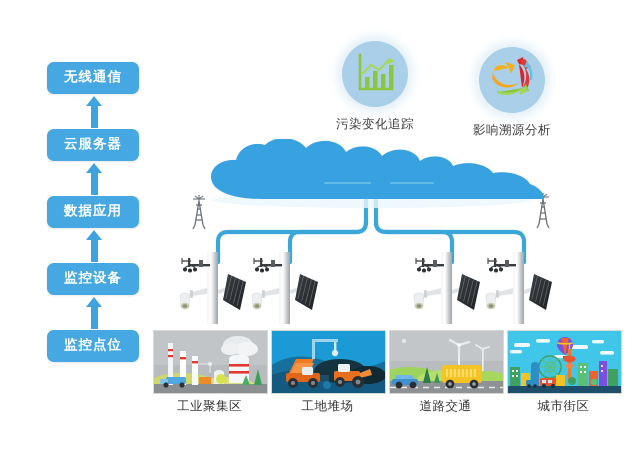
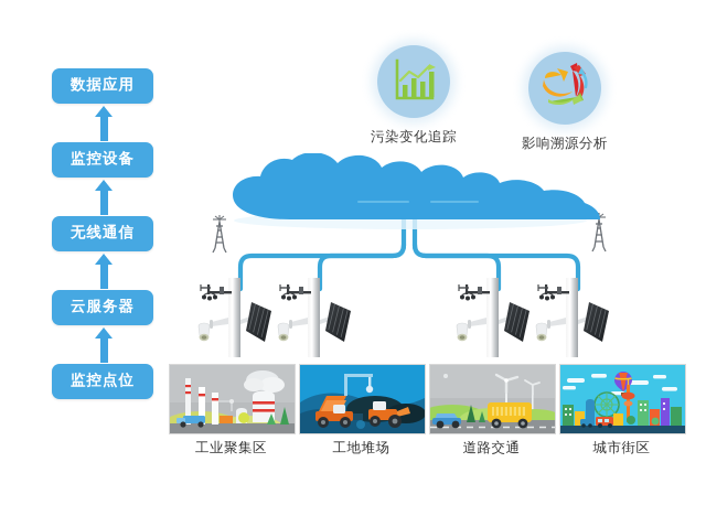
- 无线通信
+ 数据应用
- 云服务器
+ 监控设备
- 数据应用
+ 无线通信
- 监控设备
+ 云服务器
  监控点位
  污染变化追踪
  影响溯源分析
  工业聚集区
  工地堆场
  道路交通
  城市街区
